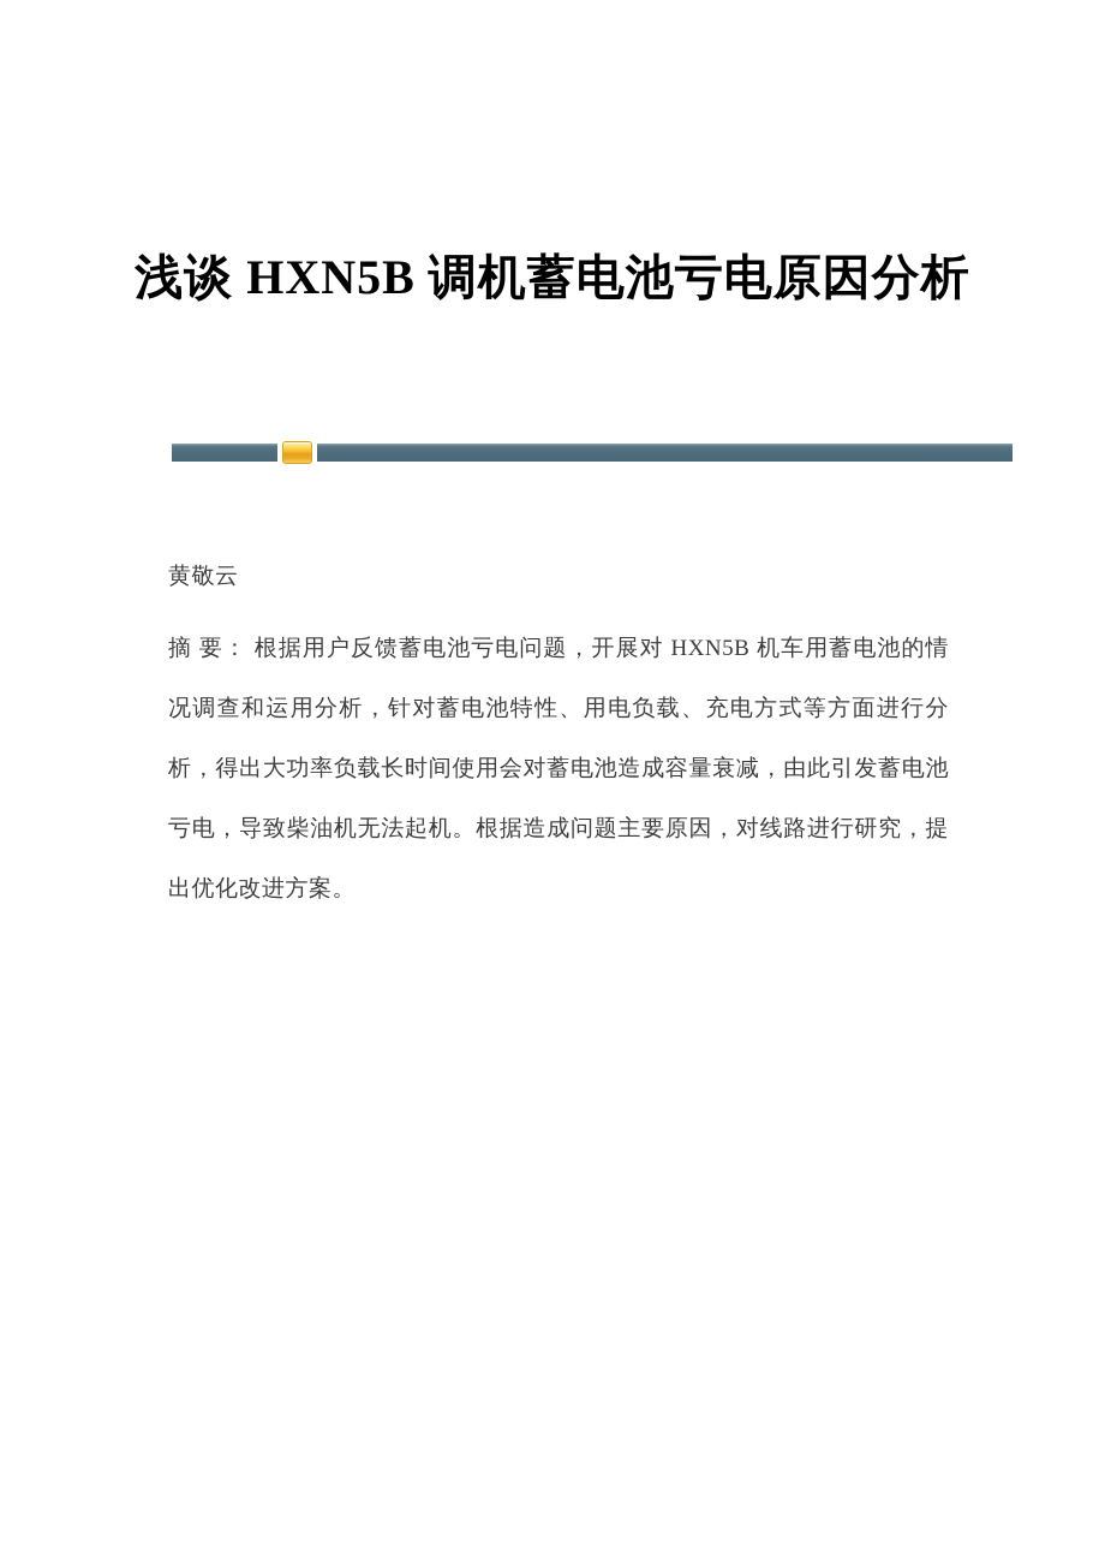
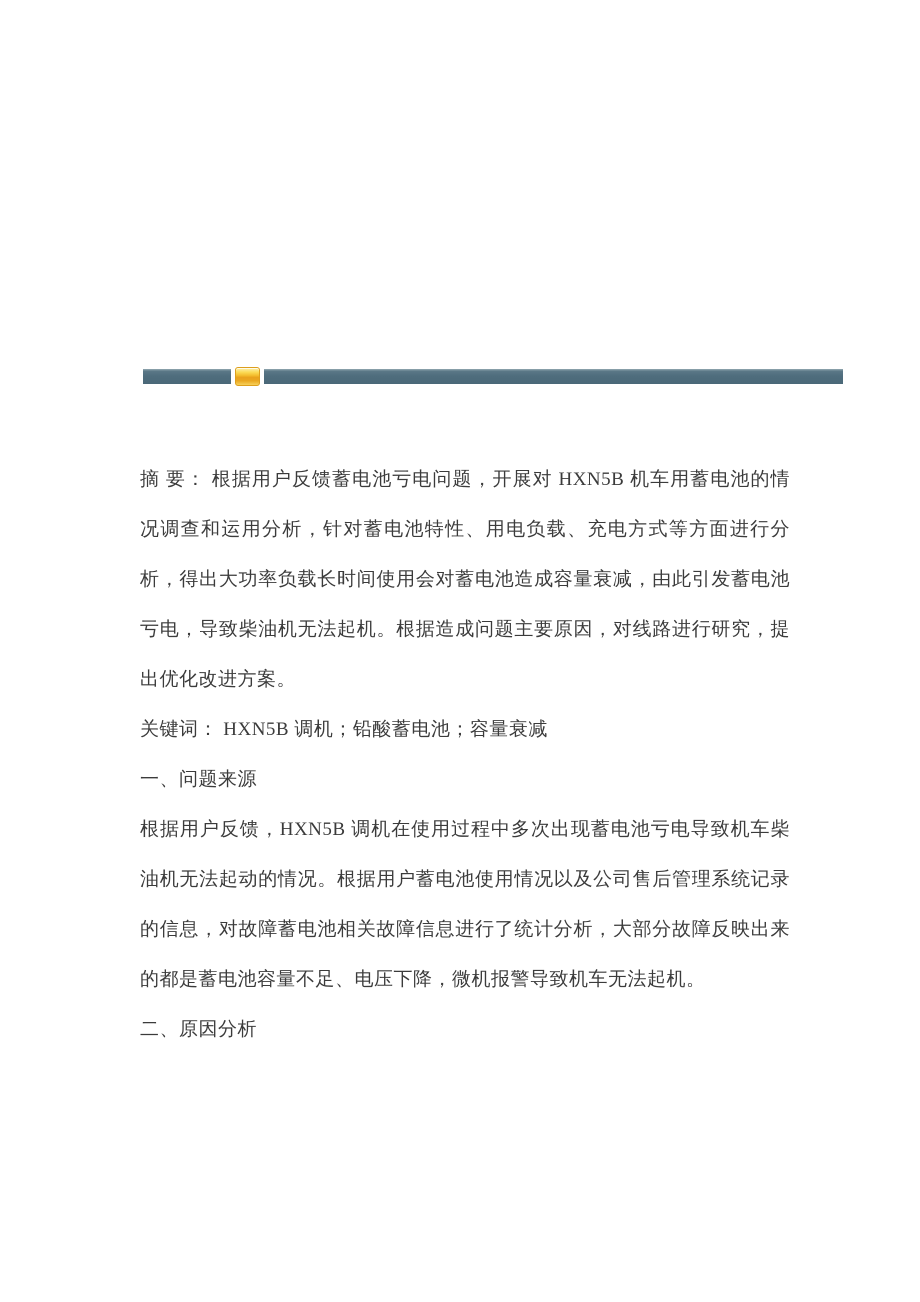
- 浅谈 HXN5B 调机蓄电池亏电原因分析
- 黄敬云
  摘 要： 根据用户反馈蓄电池亏电问题，开展对 HXN5B 机车用蓄电池的情况调查和运用分析，针对蓄电池特性、用电负载、充电方式等方面进行分析，得出大功率负载长时间使用会对蓄电池造成容量衰减，由此引发蓄电池亏电，导致柴油机无法起机。根据造成问题主要原因，对线路进行研究，提出优化改进方案。
+ 关键词： HXN5B 调机；铅酸蓄电池；容量衰减
+ 一、问题来源
+ 根据用户反馈，HXN5B 调机在使用过程中多次出现蓄电池亏电导致机车柴油机无法起动的情况。根据用户蓄电池使用情况以及公司售后管理系统记录的信息，对故障蓄电池相关故障信息进行了统计分析，大部分故障反映出来的都是蓄电池容量不足、电压下降，微机报警导致机车无法起机。
+ 二、原因分析
